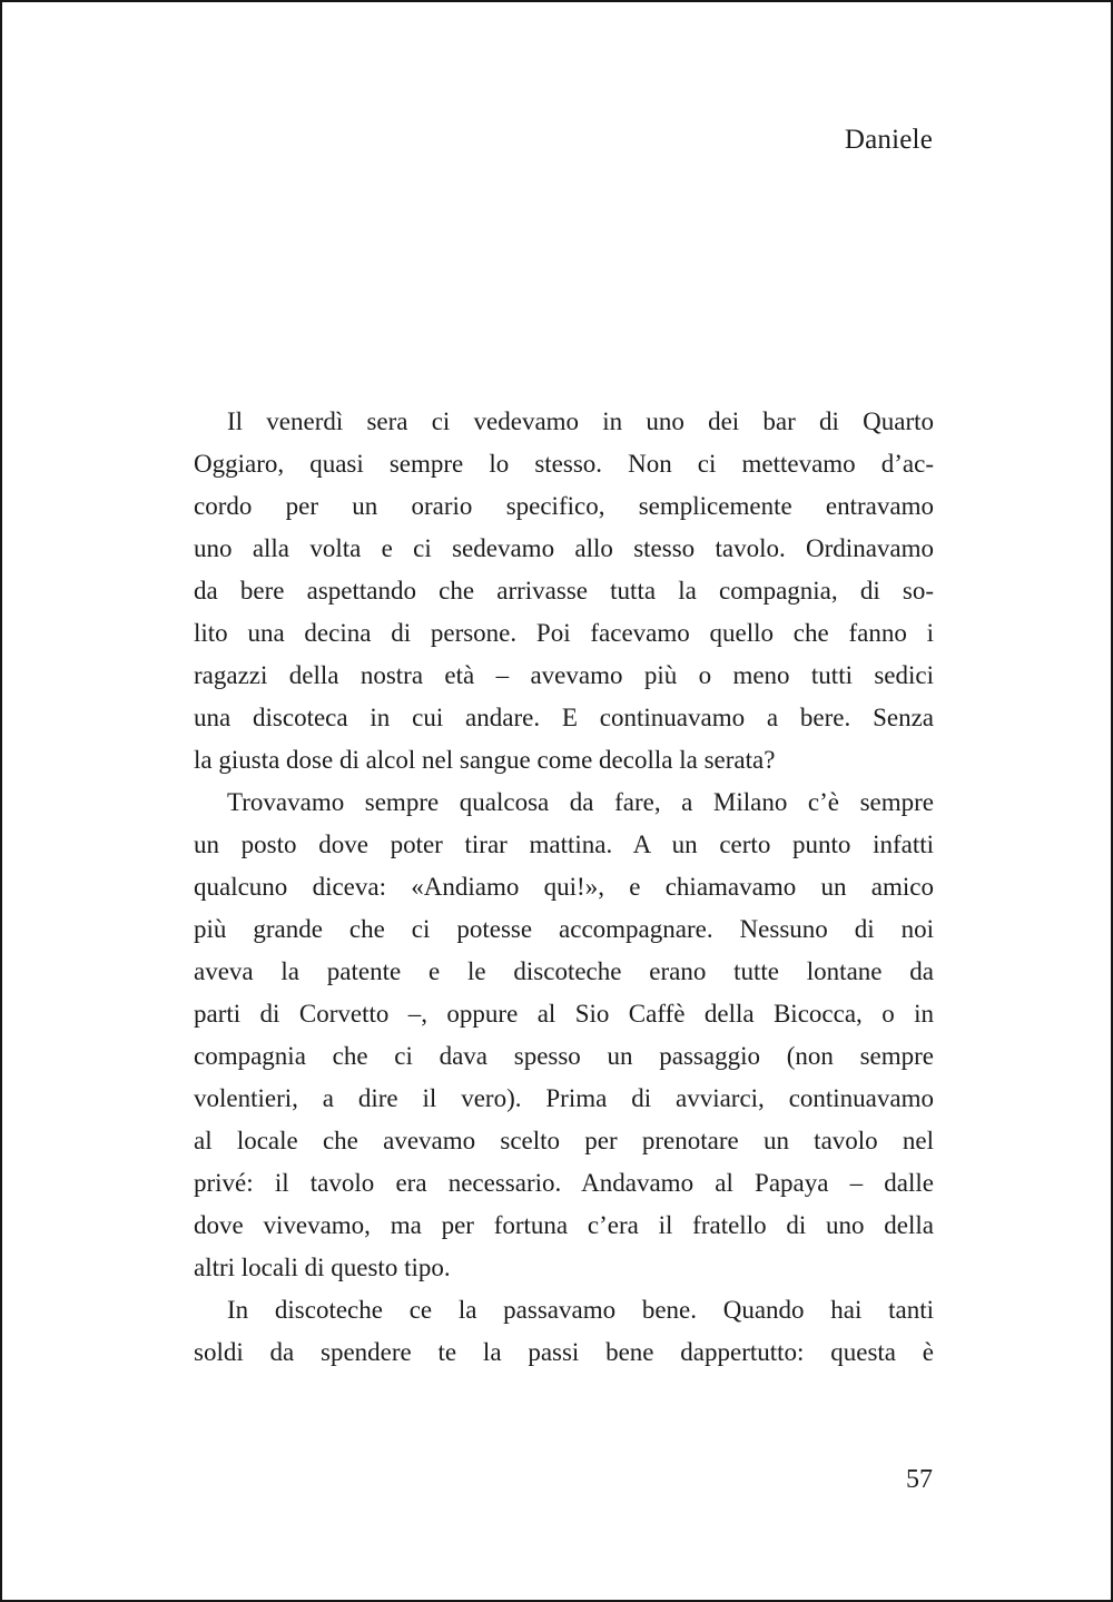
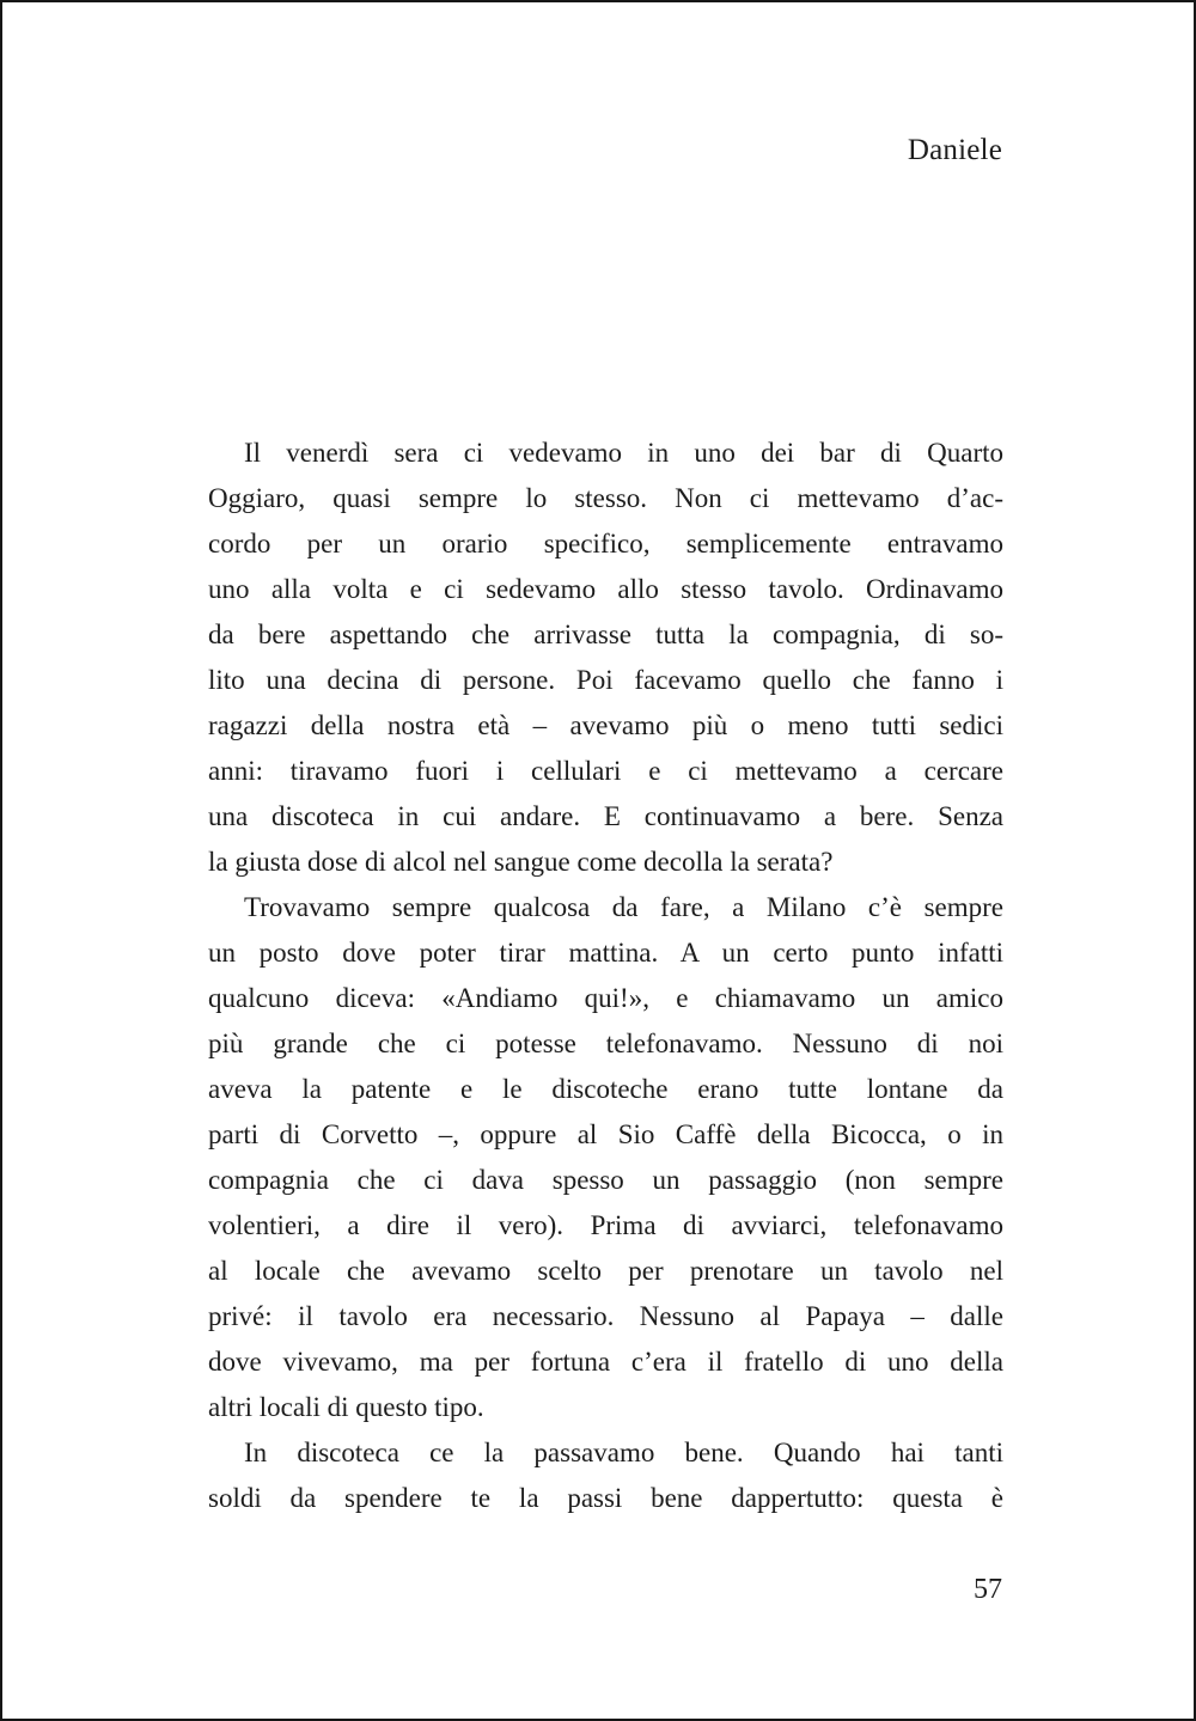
  Daniele
  Il venerdì sera ci vedevamo in uno dei bar di Quarto
  Oggiaro, quasi sempre lo stesso. Non ci mettevamo d’ac-
  cordo per un orario specifico, semplicemente entravamo
  uno alla volta e ci sedevamo allo stesso tavolo. Ordinavamo
  da bere aspettando che arrivasse tutta la compagnia, di so-
  lito una decina di persone. Poi facevamo quello che fanno i
  ragazzi della nostra età – avevamo più o meno tutti sedici
+ anni: tiravamo fuori i cellulari e ci mettevamo a cercare
  una discoteca in cui andare. E continuavamo a bere. Senza
  la giusta dose di alcol nel sangue come decolla la serata?
  Trovavamo sempre qualcosa da fare, a Milano c’è sempre
  un posto dove poter tirar mattina. A un certo punto infatti
  qualcuno diceva: «Andiamo qui!», e chiamavamo un amico
- più grande che ci potesse accompagnare. Nessuno di noi
+ più grande che ci potesse telefonavamo. Nessuno di noi
  aveva la patente e le discoteche erano tutte lontane da
  parti di Corvetto –, oppure al Sio Caffè della Bicocca, o in
  compagnia che ci dava spesso un passaggio (non sempre
- volentieri, a dire il vero). Prima di avviarci, continuavamo
+ volentieri, a dire il vero). Prima di avviarci, telefonavamo
  al locale che avevamo scelto per prenotare un tavolo nel
- privé: il tavolo era necessario. Andavamo al Papaya – dalle
+ privé: il tavolo era necessario. Nessuno al Papaya – dalle
  dove vivevamo, ma per fortuna c’era il fratello di uno della
  altri locali di questo tipo.
- In discoteche ce la passavamo bene. Quando hai tanti
+ In discoteca ce la passavamo bene. Quando hai tanti
  soldi da spendere te la passi bene dappertutto: questa è
  57
